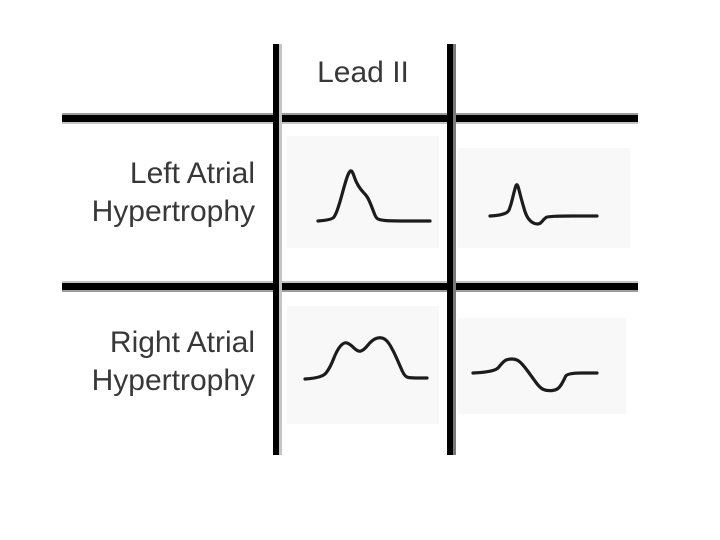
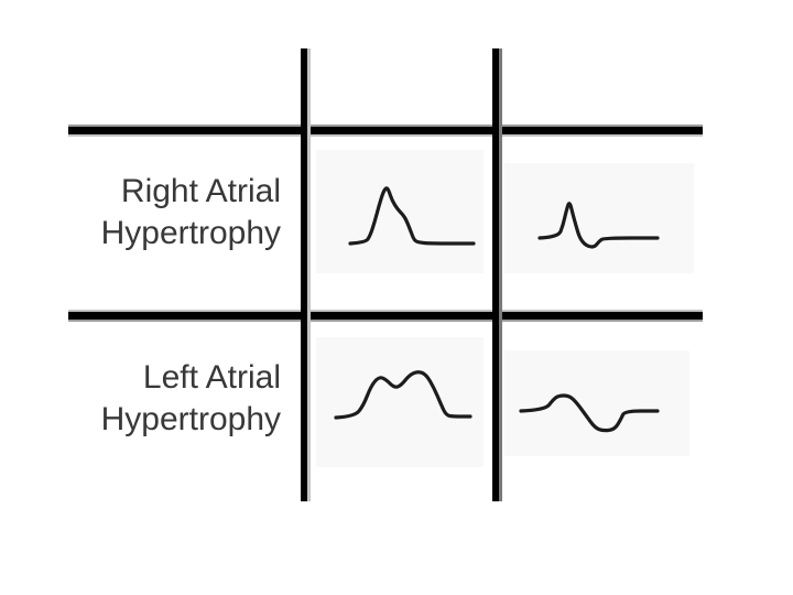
- Lead II
- Left Atrial
+ Right Atrial
  Hypertrophy
- Right Atrial
+ Left Atrial
  Hypertrophy
